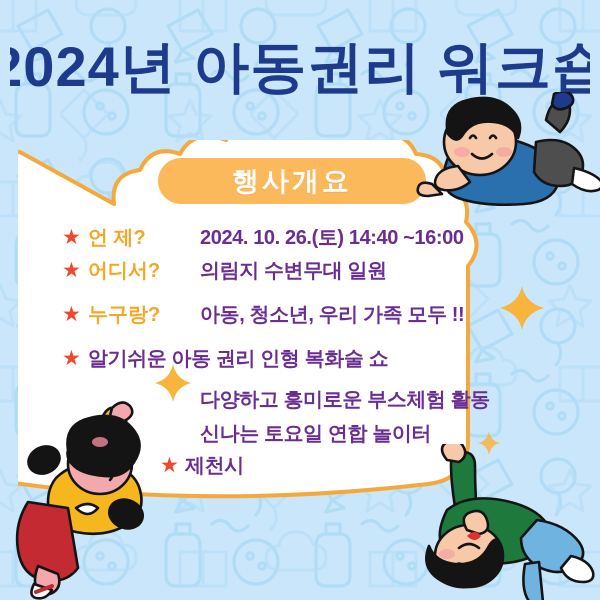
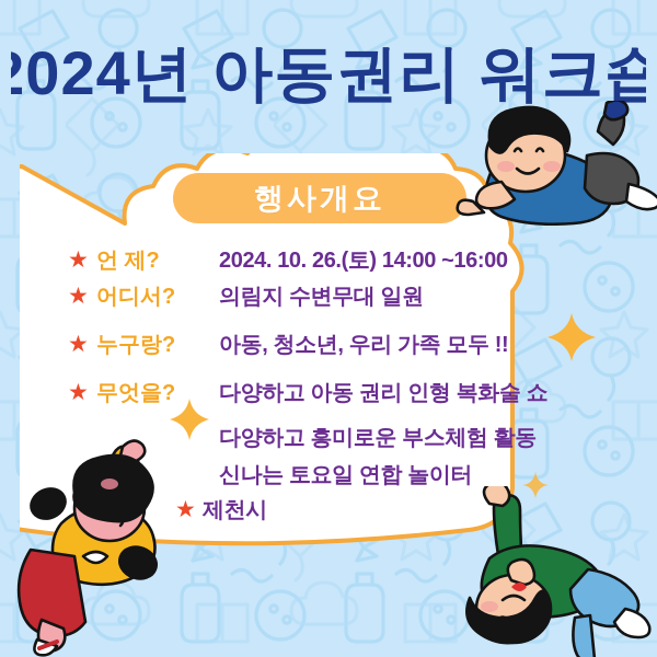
  024년 아동권리 워크숍
  행사개요
  ★
  언 제?
- 2024. 10. 26.(토) 14:40 ~16:00
+ 2024. 10. 26.(토) 14:00 ~16:00
  ★
  어디서?
  의림지 수변무대 일원
  ★
  누구랑?
  아동, 청소년, 우리 가족 모두 !!
  ★
+ 무엇을?
- 알기쉬운 아동 권리 인형 복화술 쇼
+ 다양하고 아동 권리 인형 복화술 쇼
  다양하고 흥미로운 부스체험 활동
  신나는 토요일 연합 놀이터
  ★
  제천시
